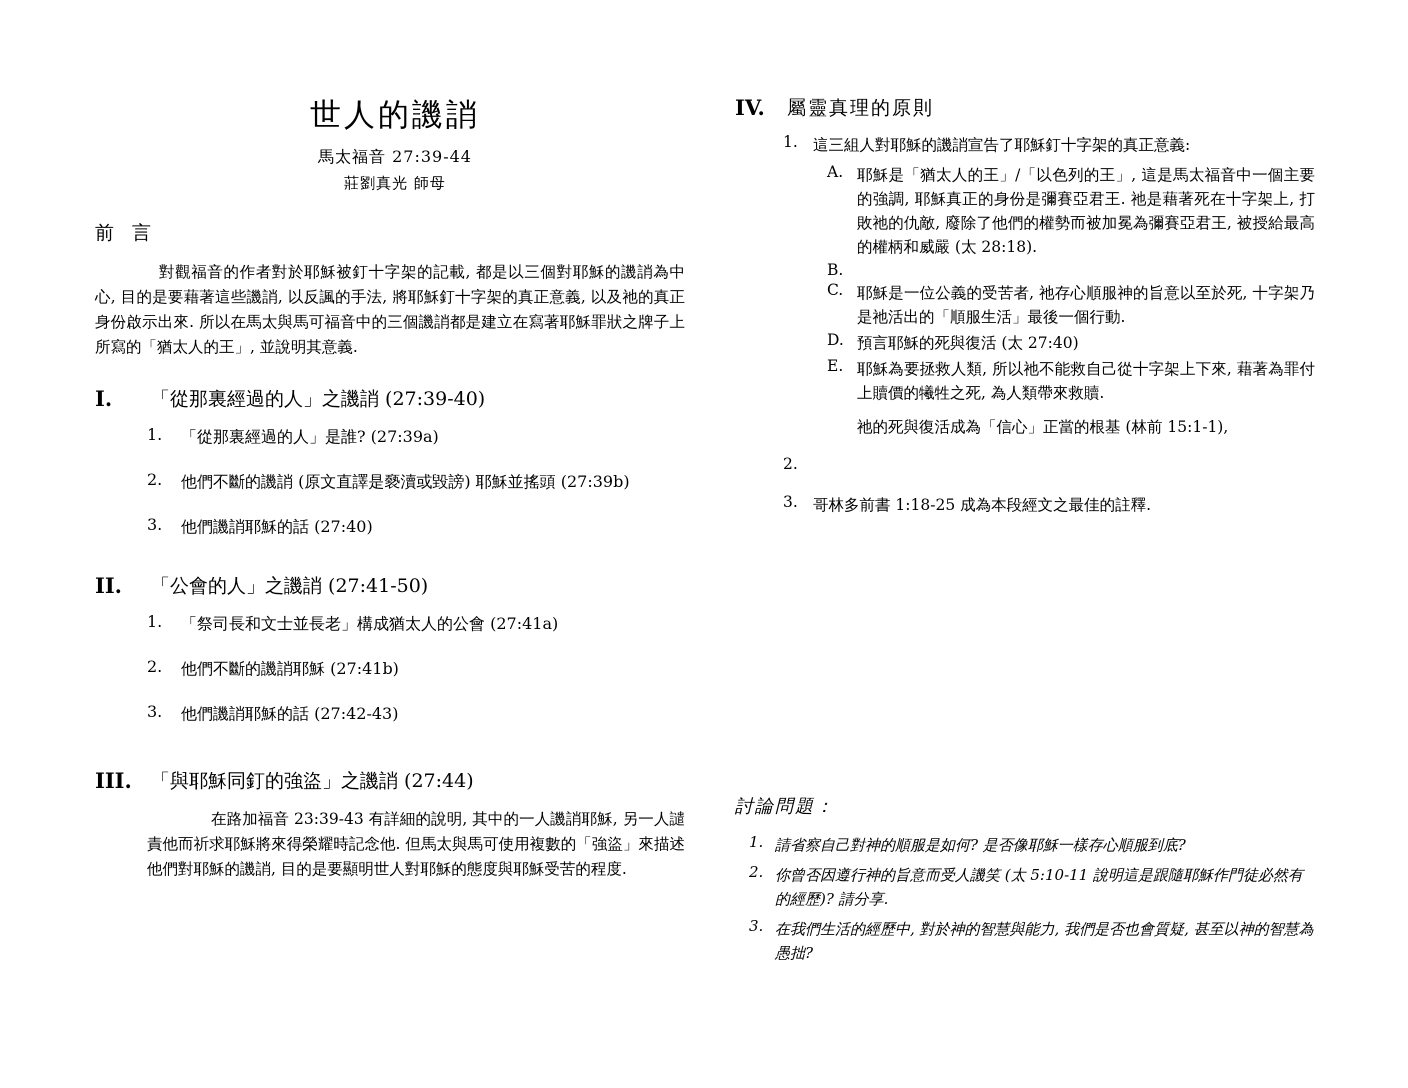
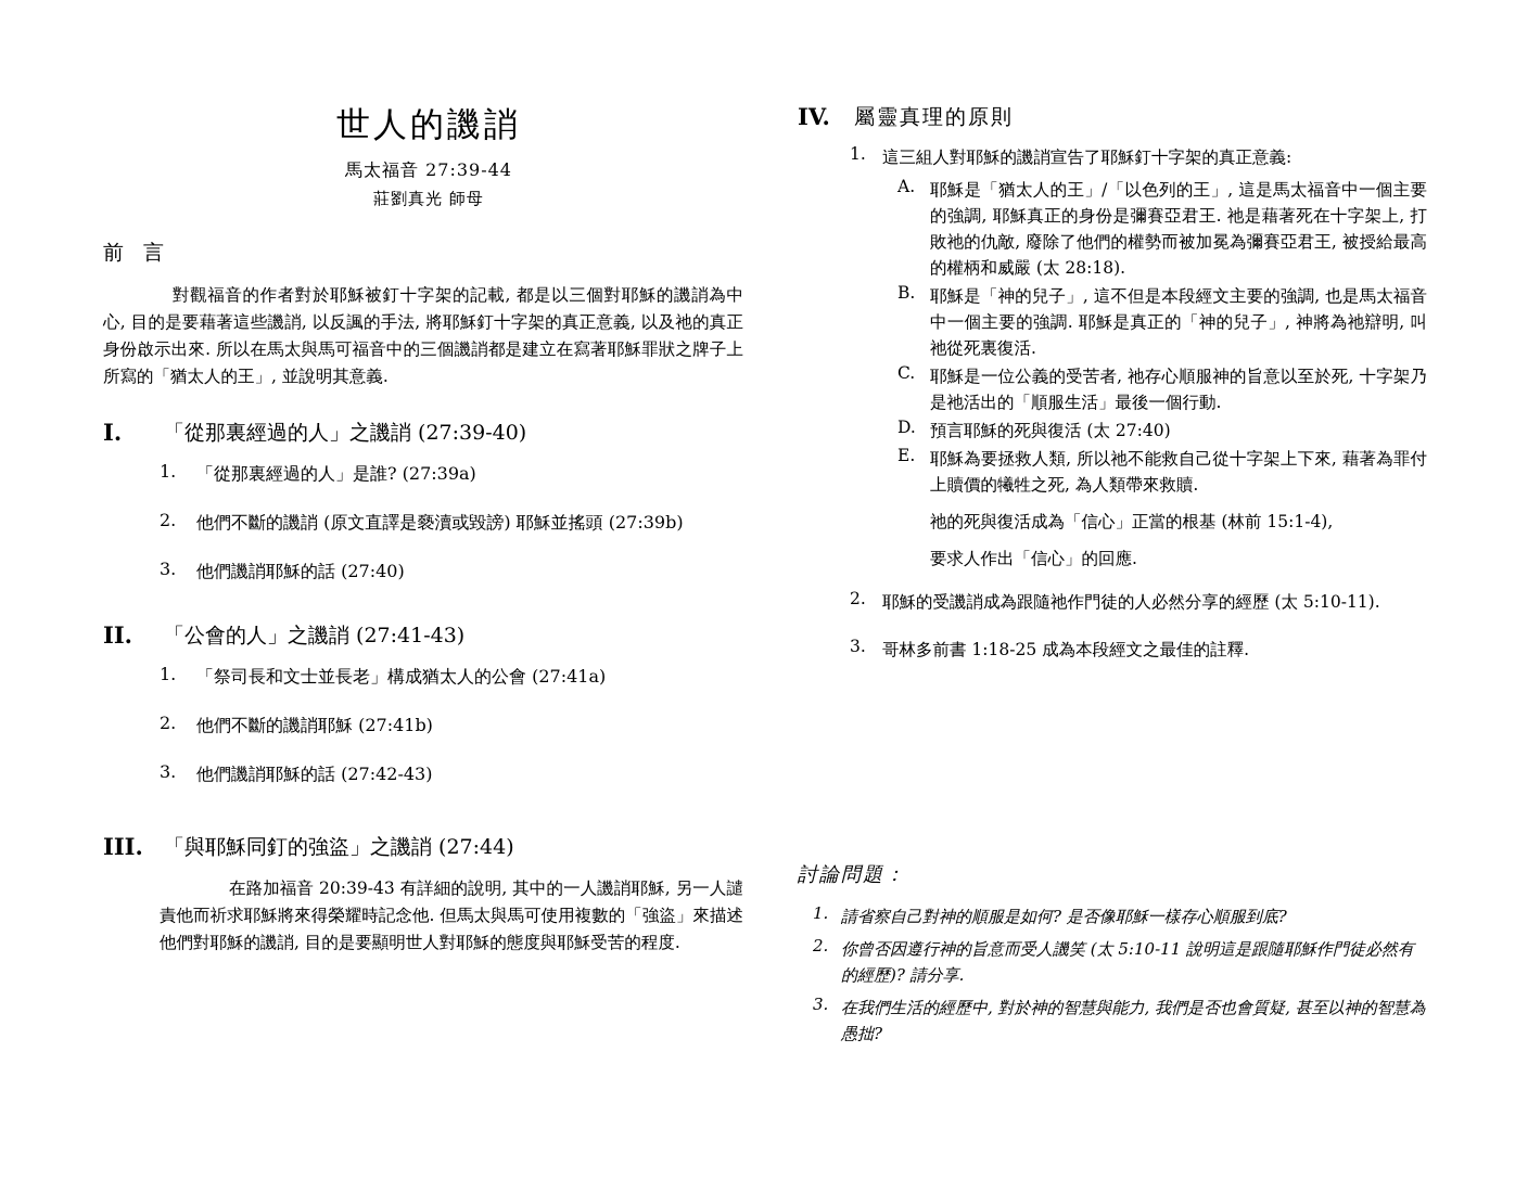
  世人的譏誚
  馬太福音 27:39-44
  莊劉真光 師母
  前 言
  對觀福音的作者對於耶穌被釘十字架的記載, 都是以三個對耶穌的譏誚為中心, 目的是要藉著這些譏誚, 以反諷的手法, 將耶穌釘十字架的真正意義, 以及祂的真正身份啟示出來. 所以在馬太與馬可福音中的三個譏誚都是建立在寫著耶穌罪狀之牌子上所寫的「猶太人的王」, 並說明其意義.
  I.
  「從那裏經過的人」之譏誚 (27:39-40)
  1.
  「從那裏經過的人」是誰? (27:39a)
  2.
  他們不斷的譏誚 (原文直譯是褻瀆或毀謗) 耶穌並搖頭 (27:39b)
  3.
  他們譏誚耶穌的話 (27:40)
  II.
- 「公會的人」之譏誚 (27:41-50)
+ 「公會的人」之譏誚 (27:41-43)
  1.
  「祭司長和文士並長老」構成猶太人的公會 (27:41a)
  2.
  他們不斷的譏誚耶穌 (27:41b)
  3.
  他們譏誚耶穌的話 (27:42-43)
  III.
  「與耶穌同釘的強盜」之譏誚 (27:44)
- 在路加福音 23:39-43 有詳細的說明, 其中的一人譏誚耶穌, 另一人譴責他而祈求耶穌將來得榮耀時記念他. 但馬太與馬可使用複數的「強盜」來描述他們對耶穌的譏誚, 目的是要顯明世人對耶穌的態度與耶穌受苦的程度.
+ 在路加福音 20:39-43 有詳細的說明, 其中的一人譏誚耶穌, 另一人譴責他而祈求耶穌將來得榮耀時記念他. 但馬太與馬可使用複數的「強盜」來描述他們對耶穌的譏誚, 目的是要顯明世人對耶穌的態度與耶穌受苦的程度.
  IV.
  屬靈真理的原則
  1.
  這三組人對耶穌的譏誚宣告了耶穌釘十字架的真正意義:
  A.
  耶穌是「猶太人的王」/「以色列的王」, 這是馬太福音中一個主要的強調, 耶穌真正的身份是彌賽亞君王. 祂是藉著死在十字架上, 打敗祂的仇敵, 廢除了他們的權勢而被加冕為彌賽亞君王, 被授給最高的權柄和威嚴 (太 28:18).
  B.
+ 耶穌是「神的兒子」, 這不但是本段經文主要的強調, 也是馬太福音中一個主要的強調. 耶穌是真正的「神的兒子」, 神將為祂辯明, 叫祂從死裏復活.
  C.
  耶穌是一位公義的受苦者, 祂存心順服神的旨意以至於死, 十字架乃是祂活出的「順服生活」最後一個行動.
  D.
  預言耶穌的死與復活 (太 27:40)
  E.
  耶穌為要拯救人類, 所以祂不能救自己從十字架上下來, 藉著為罪付上贖價的犧牲之死, 為人類帶來救贖.
- 祂的死與復活成為「信心」正當的根基 (林前 15:1-1),
+ 祂的死與復活成為「信心」正當的根基 (林前 15:1-4),
+ 要求人作出「信心」的回應.
  2.
+ 耶穌的受譏誚成為跟隨祂作門徒的人必然分享的經歷 (太 5:10-11).
  3.
  哥林多前書 1:18-25 成為本段經文之最佳的註釋.
  討論問題：
  1.
  請省察自己對神的順服是如何? 是否像耶穌一樣存心順服到底?
  2.
  你曾否因遵行神的旨意而受人譏笑 (太 5:10-11 說明這是跟隨耶穌作門徒必然有的經歷)? 請分享.
  3.
  在我們生活的經歷中, 對於神的智慧與能力, 我們是否也會質疑, 甚至以神的智慧為愚拙?
